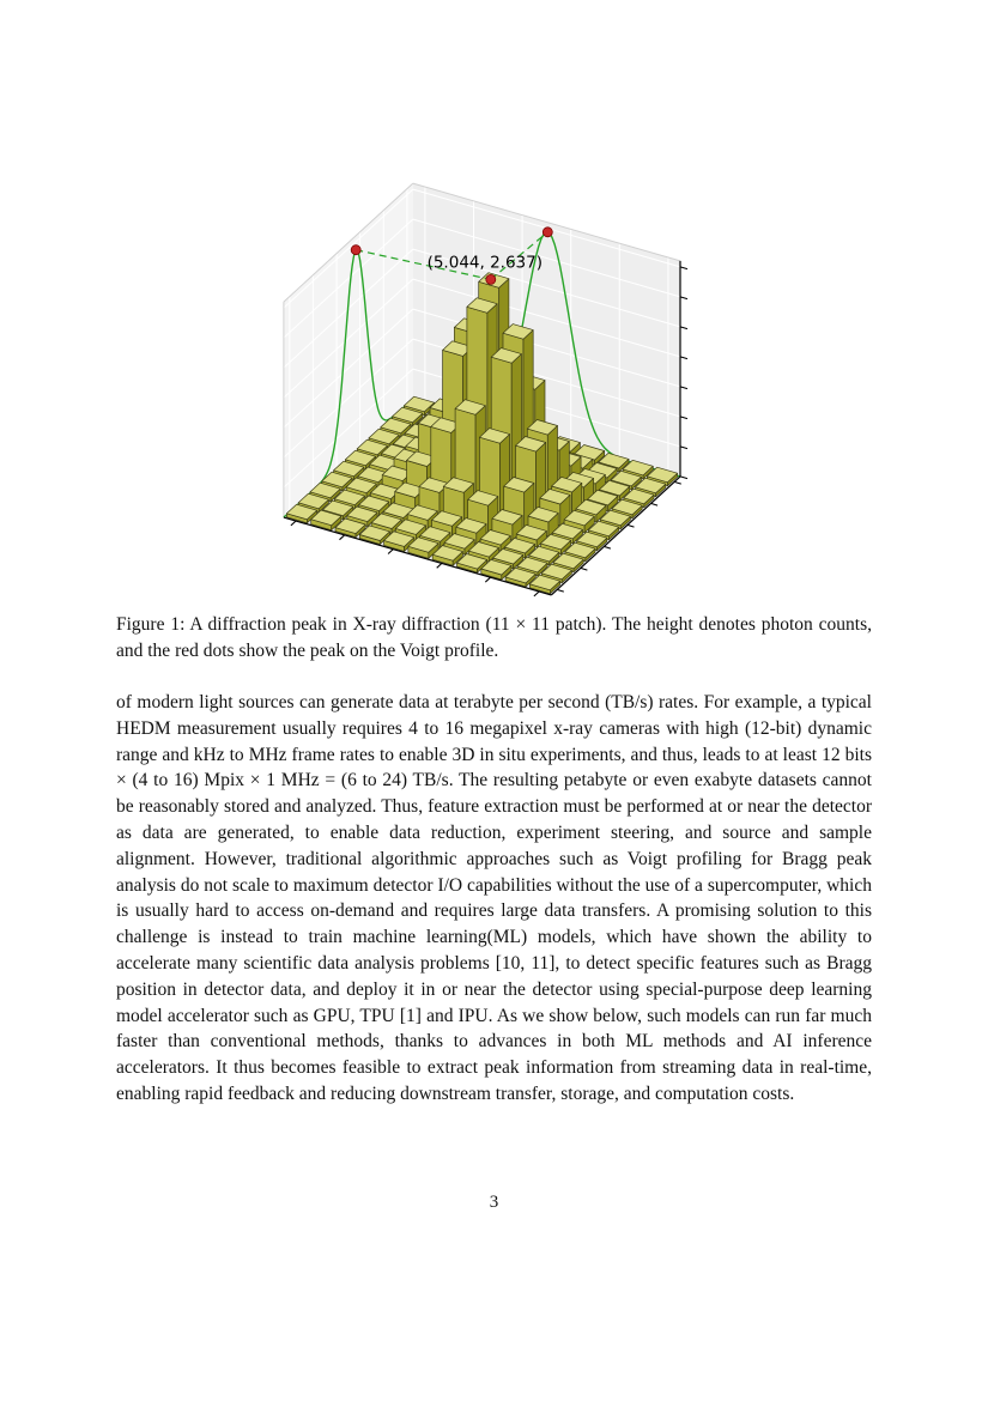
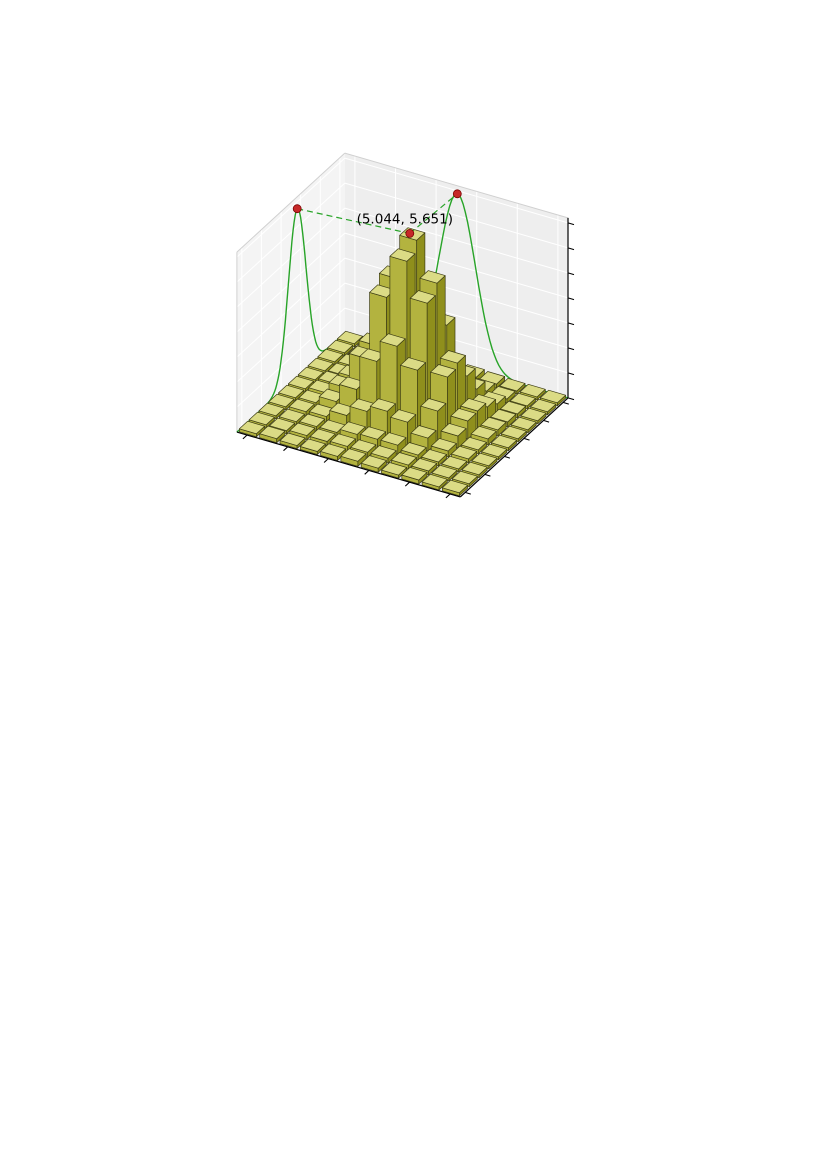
- (5.044, 2.637)
+ (5.044, 5.651)
- Figure 1: A diffraction peak in X-ray diffraction (11 × 11 patch). The height denotes photon counts, and the red dots show the peak on the Voigt profile.
- of modern light sources can generate data at terabyte per second (TB/s) rates. For example, a typical HEDM measurement usually requires 4 to 16 megapixel x-ray cameras with high (12-bit) dynamic range and kHz to MHz frame rates to enable 3D in situ experiments, and thus, leads to at least 12 bits × (4 to 16) Mpix × 1 MHz = (6 to 24) TB/s. The resulting petabyte or even exabyte datasets cannot be reasonably stored and analyzed. Thus, feature extraction must be performed at or near the detector as data are generated, to enable data reduction, experiment steering, and source and sample alignment. However, traditional algorithmic approaches such as Voigt profiling for Bragg peak analysis do not scale to maximum detector I/O capabilities without the use of a supercomputer, which is usually hard to access on-demand and requires large data transfers. A promising solution to this challenge is instead to train machine learning(ML) models, which have shown the ability to accelerate many scientific data analysis problems [10, 11], to detect specific features such as Bragg position in detector data, and deploy it in or near the detector using special-purpose deep learning model accelerator such as GPU, TPU [1] and IPU. As we show below, such models can run far much faster than conventional methods, thanks to advances in both ML methods and AI inference accelerators. It thus becomes feasible to extract peak information from streaming data in real-time, enabling rapid feedback and reducing downstream transfer, storage, and computation costs.
- 3
